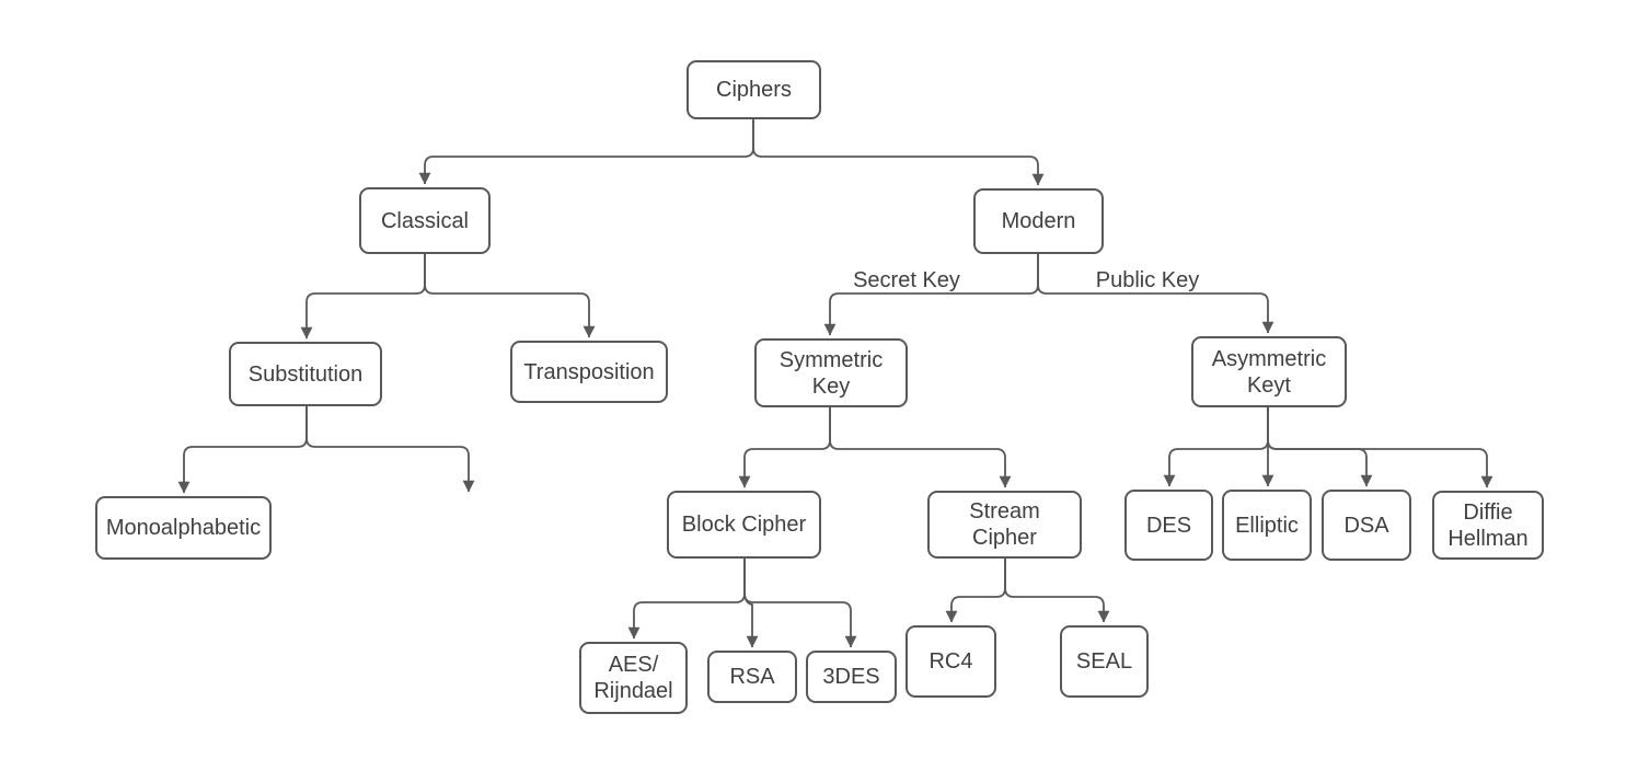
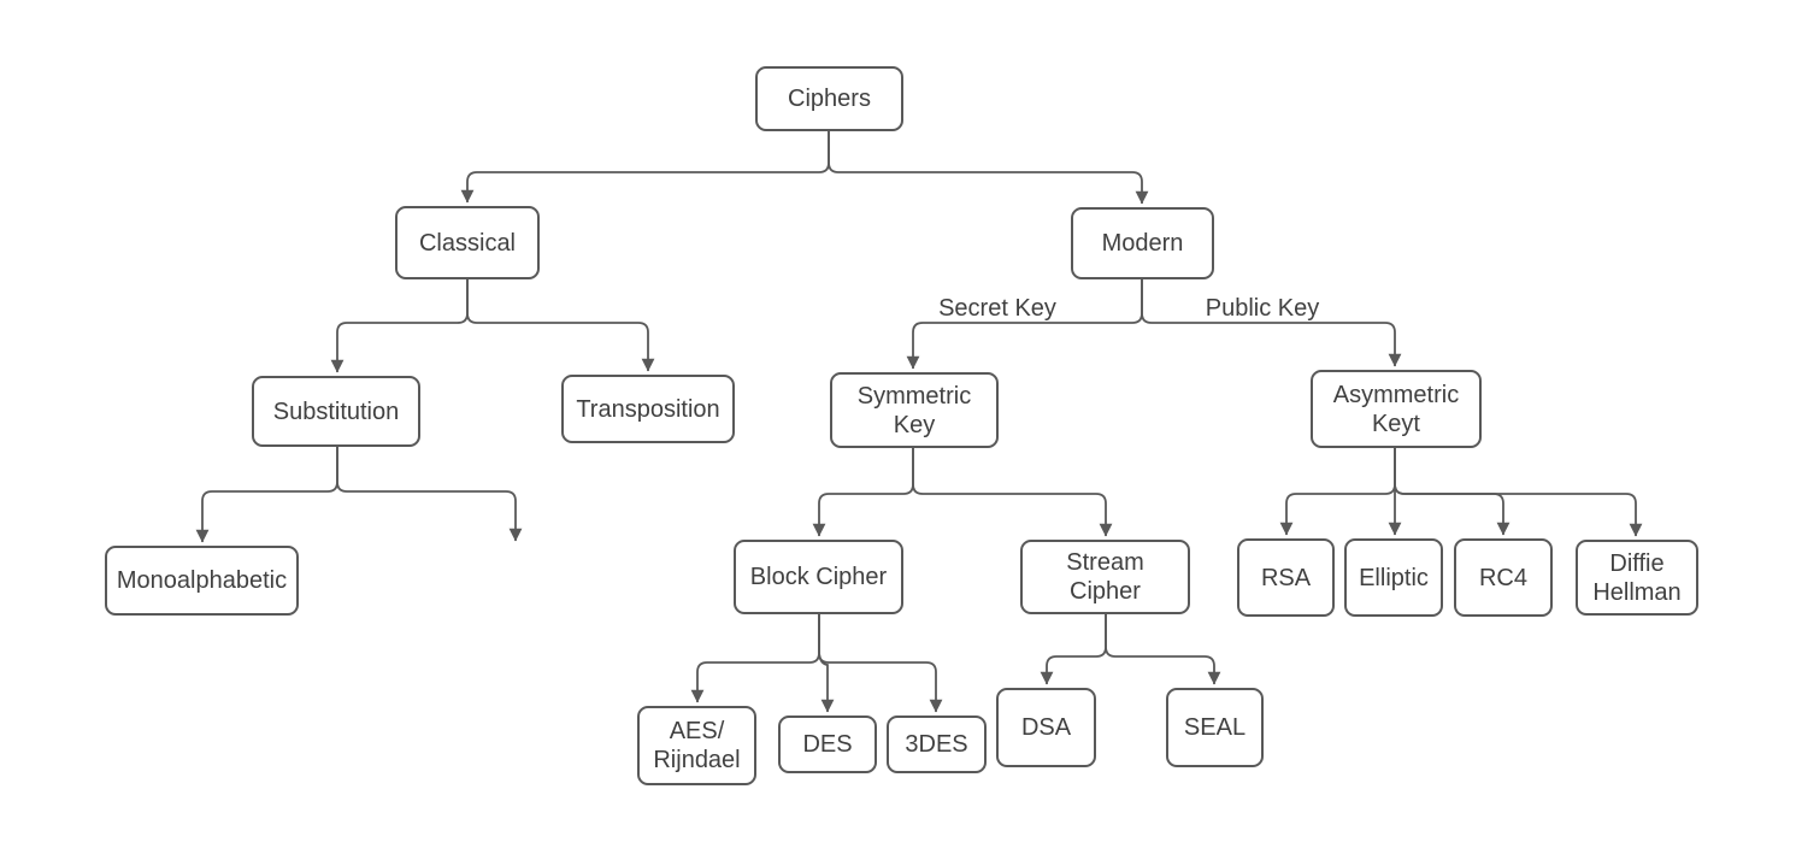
  Secret Key
  Public Key
  Ciphers
  Classical
  Modern
  Substitution
  Transposition
  Symmetric
  Key
  Asymmetric
  Keyt
  Monoalphabetic
  Block Cipher
  Stream
  Cipher
- DES
+ RSA
  Elliptic
- DSA
+ RC4
  Diffie
  Hellman
  AES/
  Rijndael
- RSA
+ DES
  3DES
- RC4
+ DSA
  SEAL
